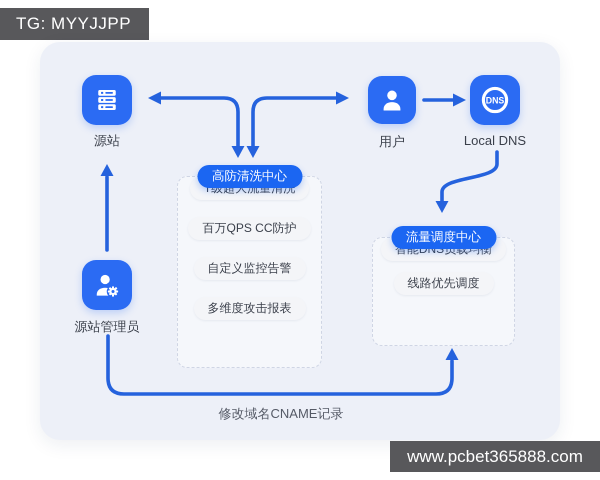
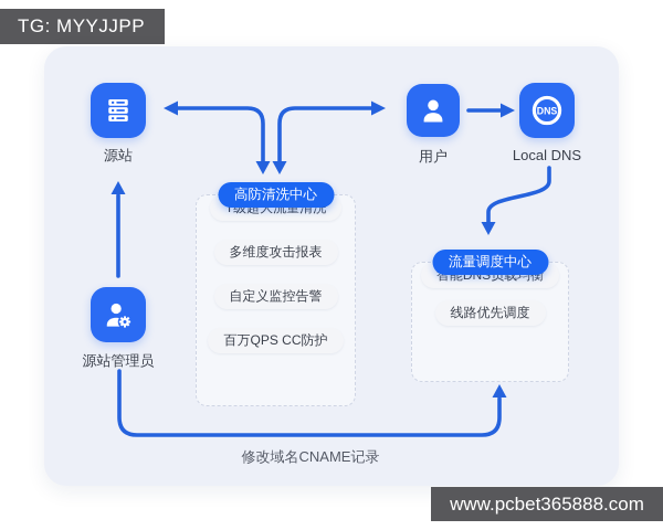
  TG: MYYJJPP
  源站
  用户
  DNS
  Local DNS
  源站管理员
  高防清洗中心
  T级超大流量清洗
- 百万QPS CC防护
+ 多维度攻击报表
  自定义监控告警
- 多维度攻击报表
+ 百万QPS CC防护
  流量调度中心
  智能DNS负载均衡
  线路优先调度
  修改域名CNAME记录
  www.pcbet365888.com
